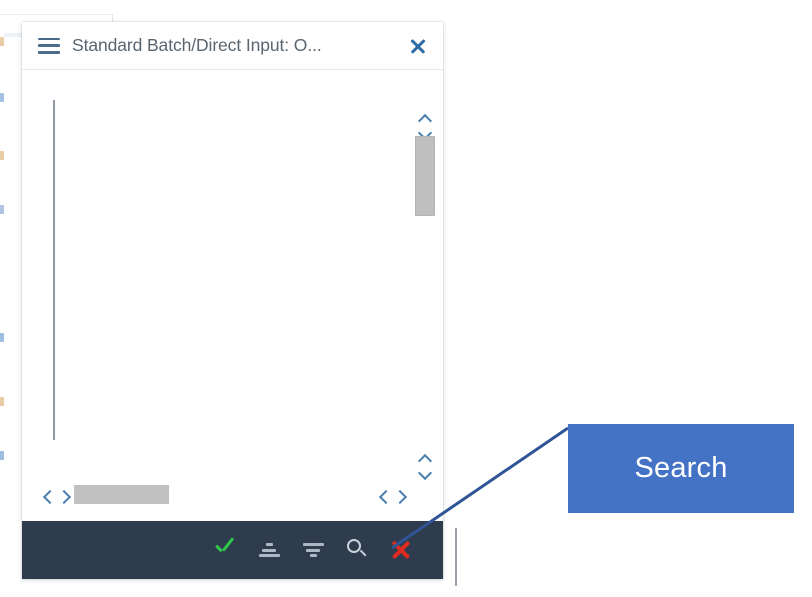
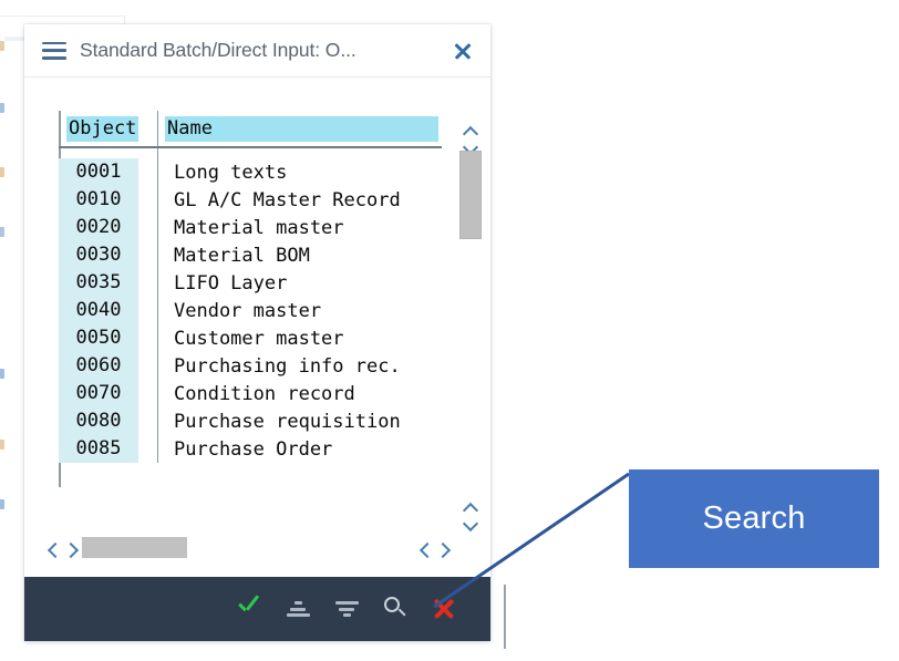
  Standard Batch/Direct Input: O...
+ Object	Name
+ 0001	Long texts
+ 0010	GL A/C Master Record
+ 0020	Material master
+ 0030	Material BOM
+ 0035	LIFO Layer
+ 0040	Vendor master
+ 0050	Customer master
+ 0060	Purchasing info rec.
+ 0070	Condition record
+ 0080	Purchase requisition
+ 0085	Purchase Order
  Search
